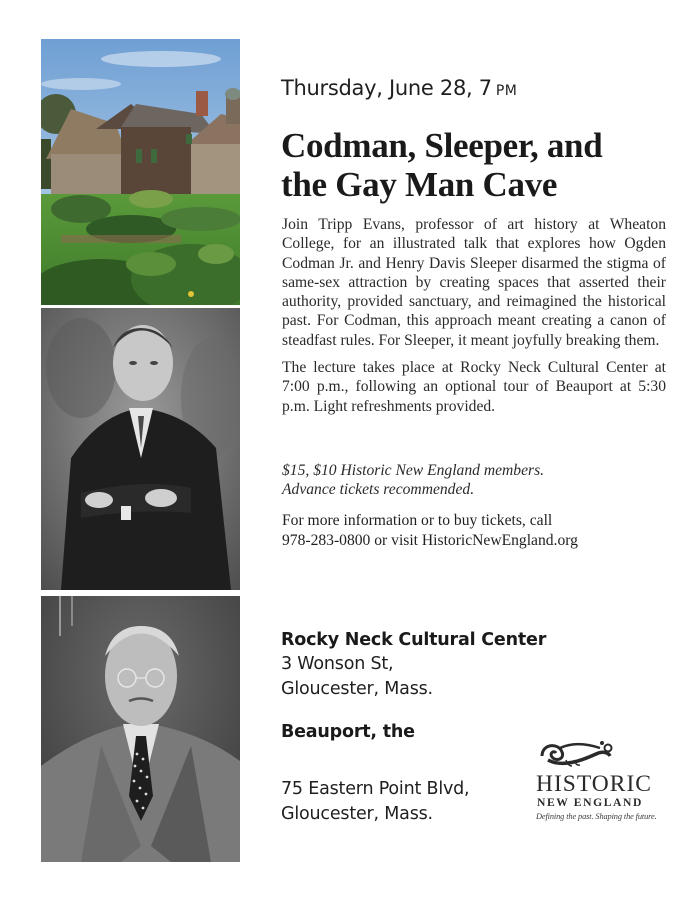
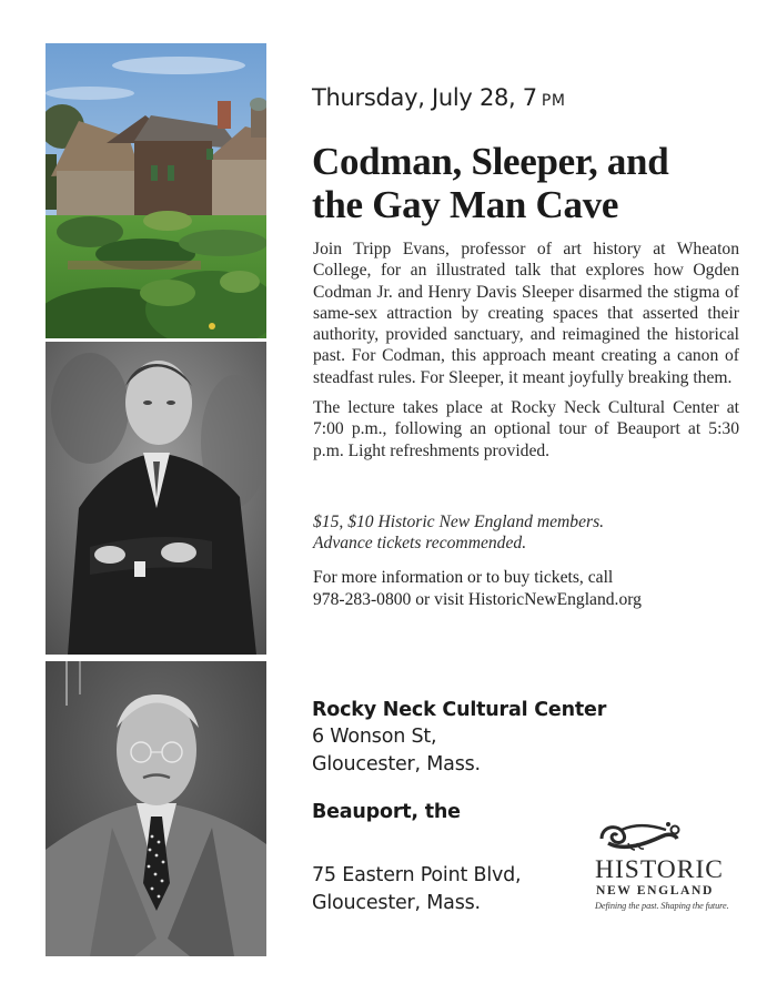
- Thursday, June 28, 7 PM
+ Thursday, July 28, 7 PM
  Codman, Sleeper, and
  the Gay Man Cave
  Join Tripp Evans, professor of art history at Wheaton College, for an illustrated talk that explores how Ogden Codman Jr. and Henry Davis Sleeper disarmed the stigma of same-sex attraction by creating spaces that asserted their authority, provided sanctuary, and reimagined the historical past. For Codman, this approach meant creating a canon of steadfast rules. For Sleeper, it meant joyfully breaking them.
  The lecture takes place at Rocky Neck Cultural Center at 7:00 p.m., following an optional tour of Beauport at 5:30 p.m. Light refreshments provided.
  $15, $10 Historic New England members.
  Advance tickets recommended.
  For more information or to buy tickets, call
  978-283-0800 or visit HistoricNewEngland.org
  Rocky Neck Cultural Center
- 3 Wonson St,
+ 6 Wonson St,
  Gloucester, Mass.
  Beauport, the
  75 Eastern Point Blvd,
  Gloucester, Mass.
  HISTORIC
  NEW ENGLAND
  Defining the past. Shaping the future.
